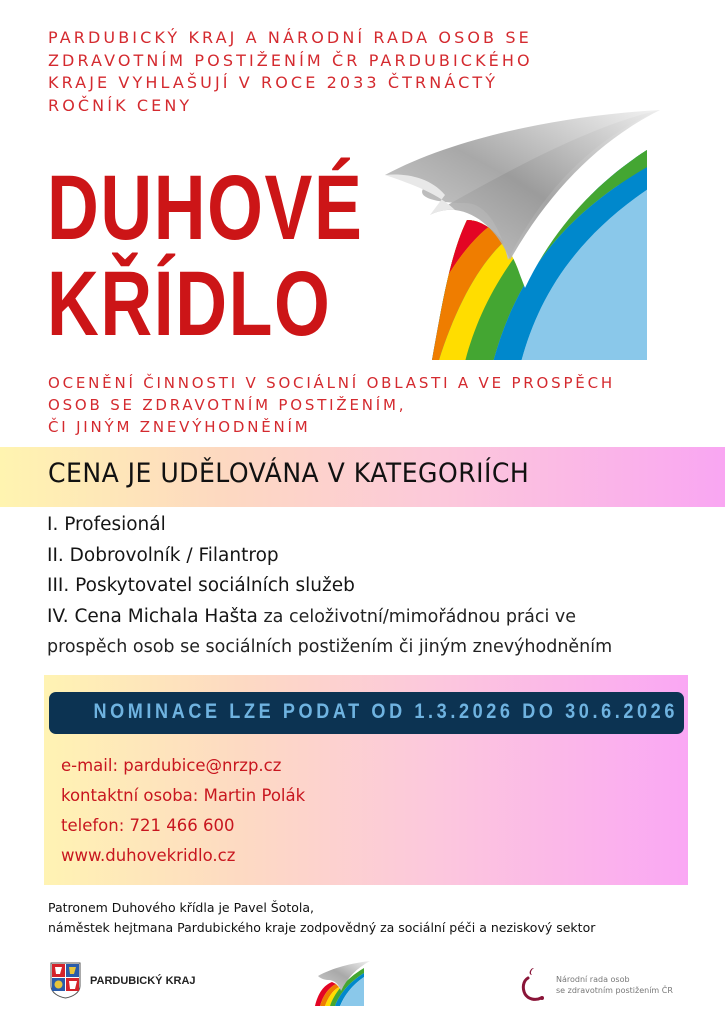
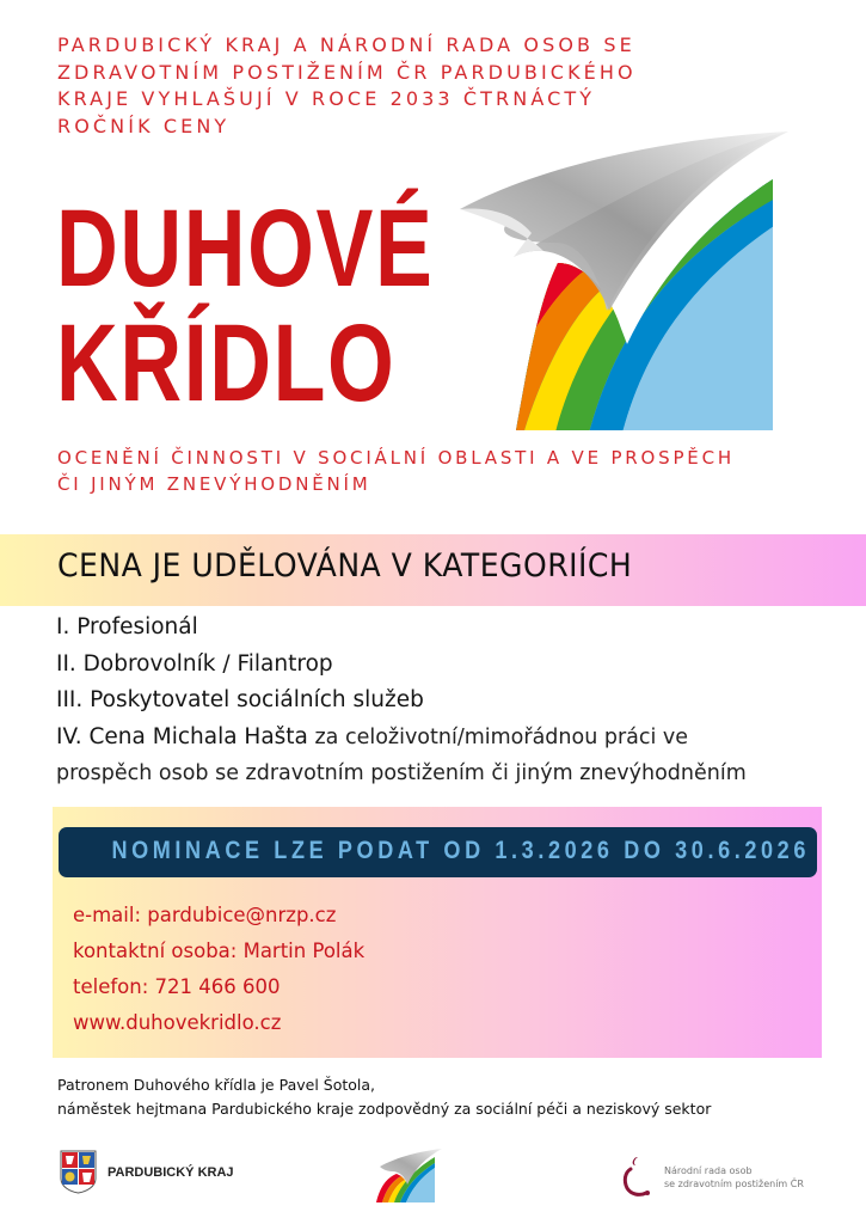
  PARDUBICKÝ KRAJ A NÁRODNÍ RADA OSOB SE
  ZDRAVOTNÍM POSTIŽENÍM ČR PARDUBICKÉHO
  KRAJE VYHLAŠUJÍ V ROCE 2033 ČTRNÁCTÝ
  ROČNÍK CENY
  DUHOVÉ
  KŘÍDLO
  OCENĚNÍ ČINNOSTI V SOCIÁLNÍ OBLASTI A VE PROSPĚCH
- OSOB SE ZDRAVOTNÍM POSTIŽENÍM,
  ČI JINÝM ZNEVÝHODNĚNÍM
  CENA JE UDĚLOVÁNA V KATEGORIÍCH
  I. Profesionál
  II. Dobrovolník / Filantrop
  III. Poskytovatel sociálních služeb
  IV. Cena Michala Hašta za celoživotní/mimořádnou práci ve
- prospěch osob se sociálních postižením či jiným znevýhodněním
+ prospěch osob se zdravotním postižením či jiným znevýhodněním
  NOMINACE LZE PODAT OD 1.3.2026 DO 30.6.2026
  e-mail: pardubice@nrzp.cz
  kontaktní osoba: Martin Polák
  telefon: 721 466 600
  www.duhovekridlo.cz
  Patronem Duhového křídla je Pavel Šotola,
  náměstek hejtmana Pardubického kraje zodpovědný za sociální péči a neziskový sektor
  PARDUBICKÝ KRAJ
  Národní rada osob
  se zdravotním postižením ČR
